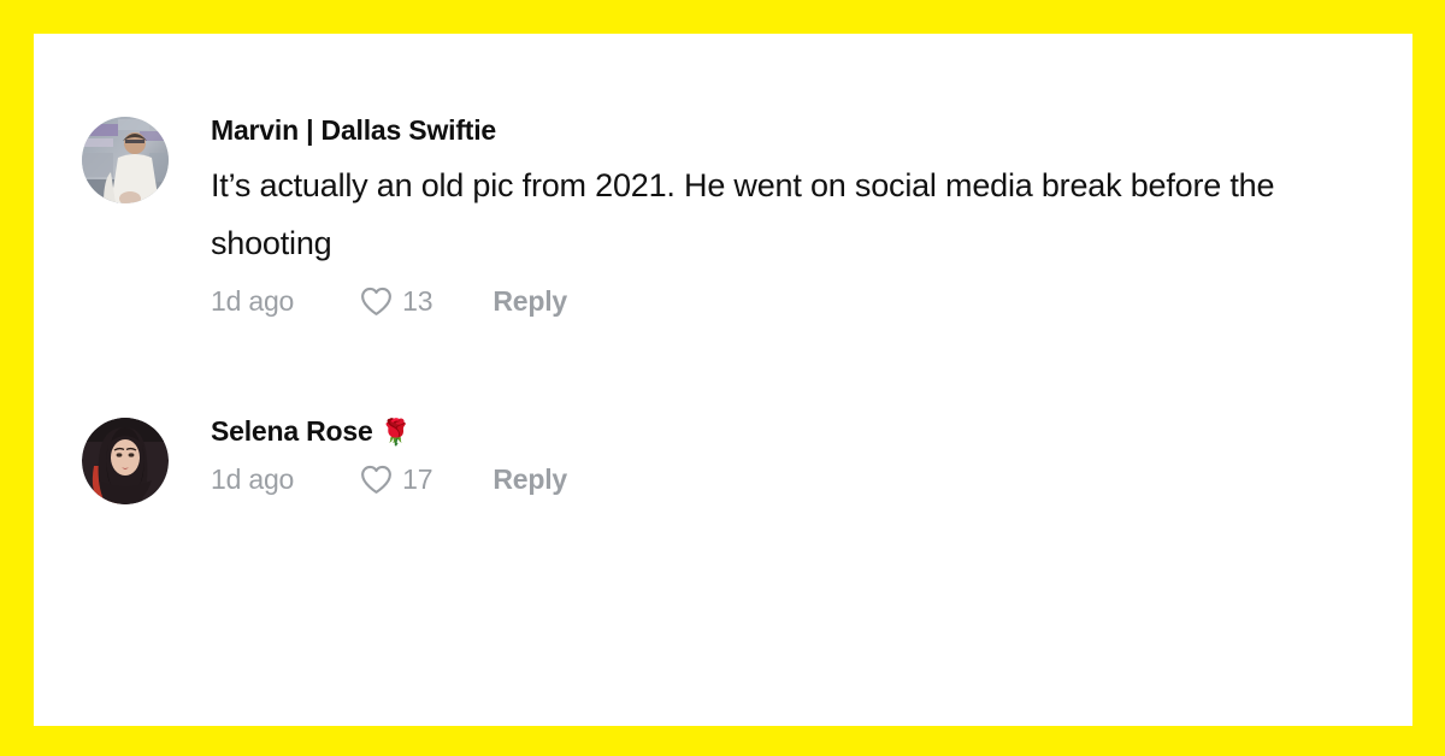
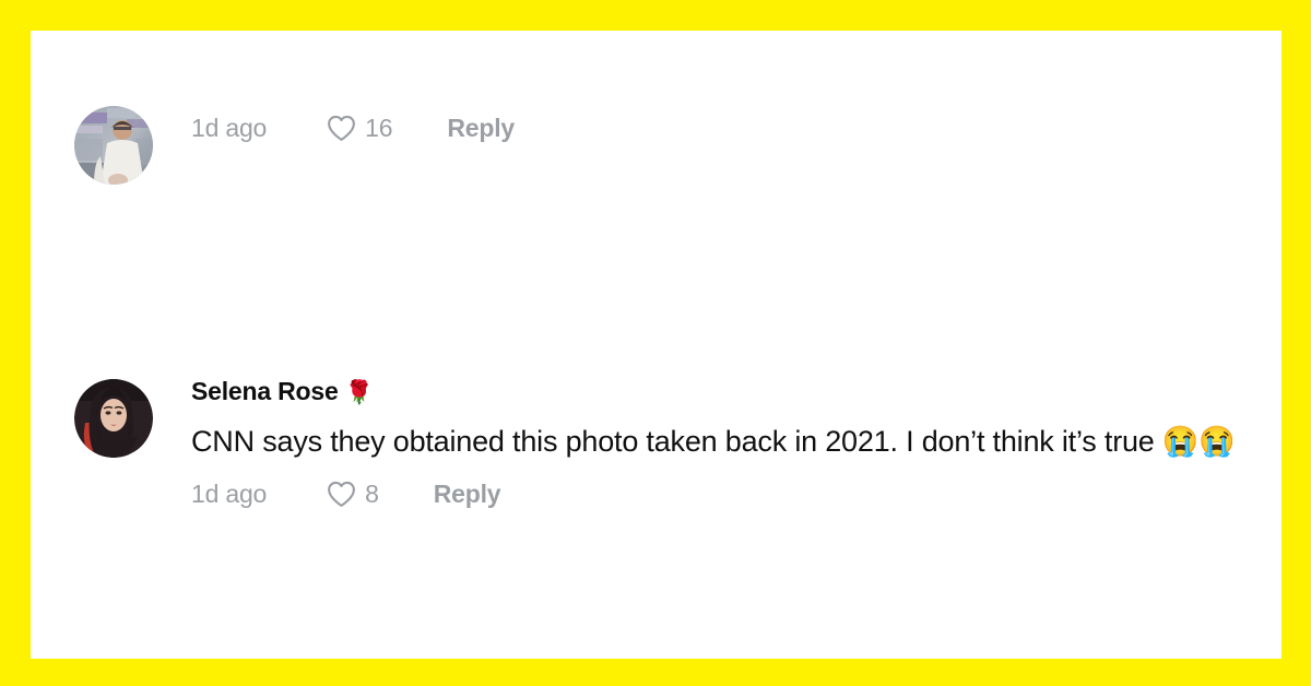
- Marvin | Dallas Swiftie
- It’s actually an old pic from 2021. He went on social media break before the shooting
  1d ago
- 13
+ 16
  Reply
  Selena Rose 🌹
+ CNN says they obtained this photo taken back in 2021. I don’t think it’s true 😭😭
  1d ago
- 17
+ 8
  Reply
